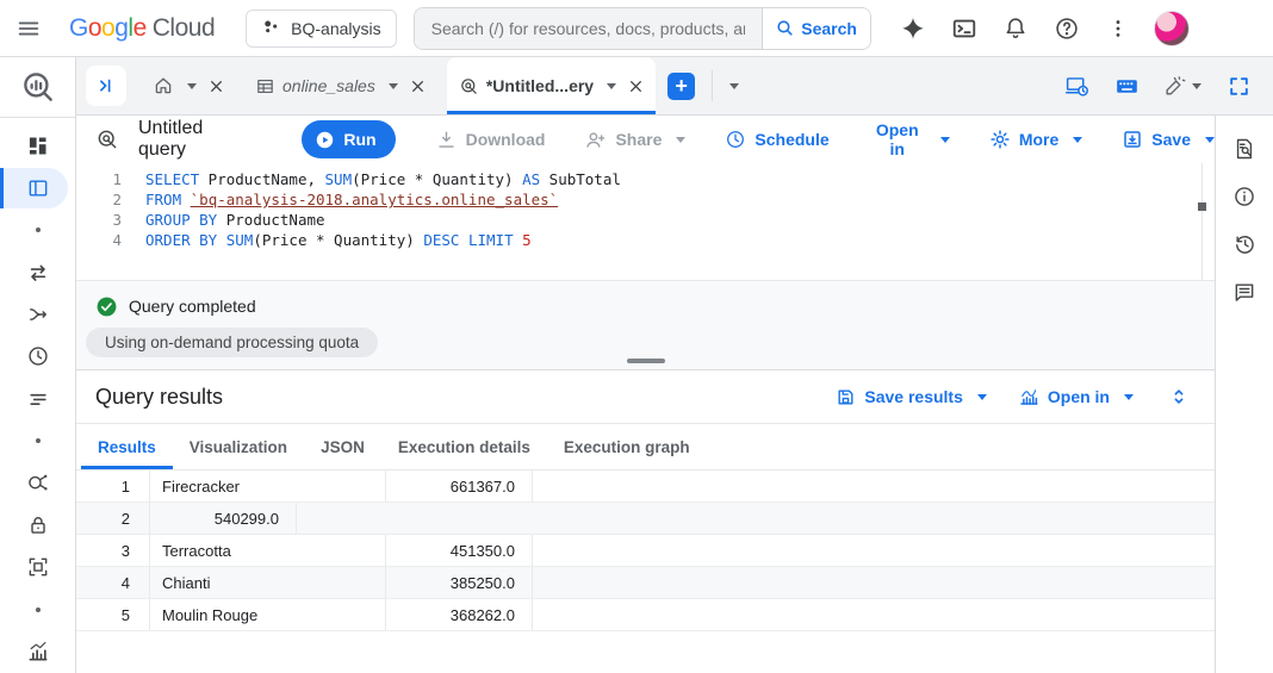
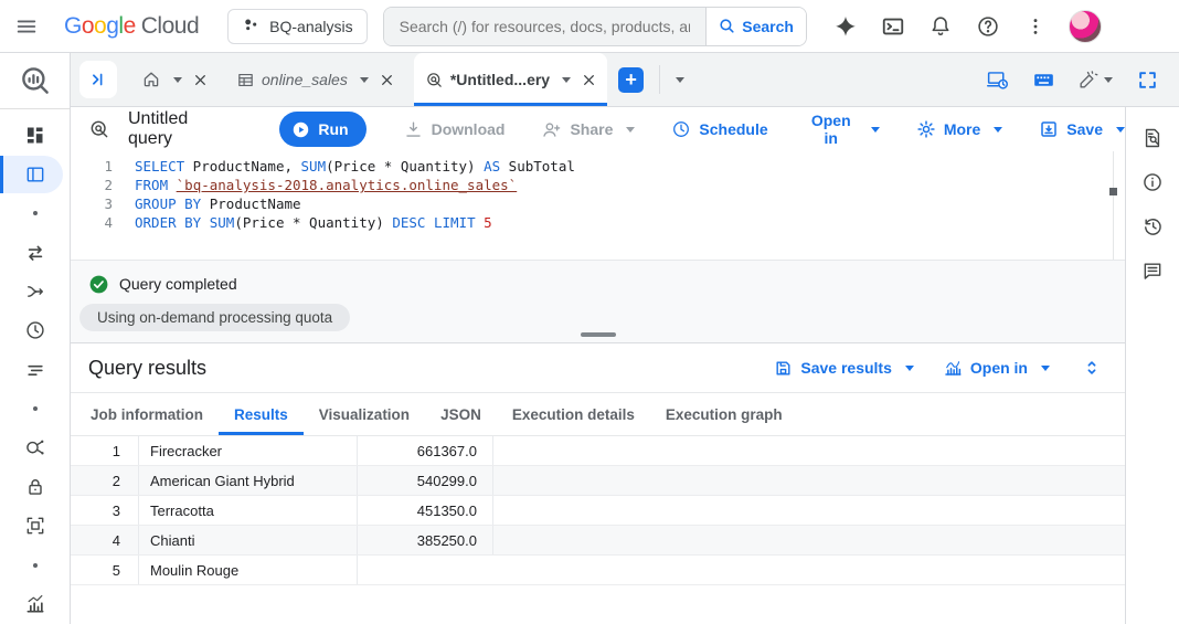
  Google
  Cloud
  BQ-analysis
  Search (/) for resources, docs, products, a
  Search
  online_sales
  *Untitled...ery
  +
  Untitled query
  Run
  Download
  Share
  Schedule
  Open in
  More
  Save
  1
  SELECT ProductName, SUM(Price * Quantity) AS SubTotal
  2
  FROM `bq-analysis-2018.analytics.online_sales`
  3
  GROUP BY ProductName
  4
  ORDER BY SUM(Price * Quantity) DESC LIMIT 5
  Query completed
  Using on-demand processing quota
  Query results
  Save results
  Open in
+ Job information
  Results
  Visualization
  JSON
  Execution details
  Execution graph
  1
  Firecracker
  661367.0
  2
+ American Giant Hybrid
  540299.0
  3
  Terracotta
  451350.0
  4
  Chianti
  385250.0
  5
  Moulin Rouge
- 368262.0
